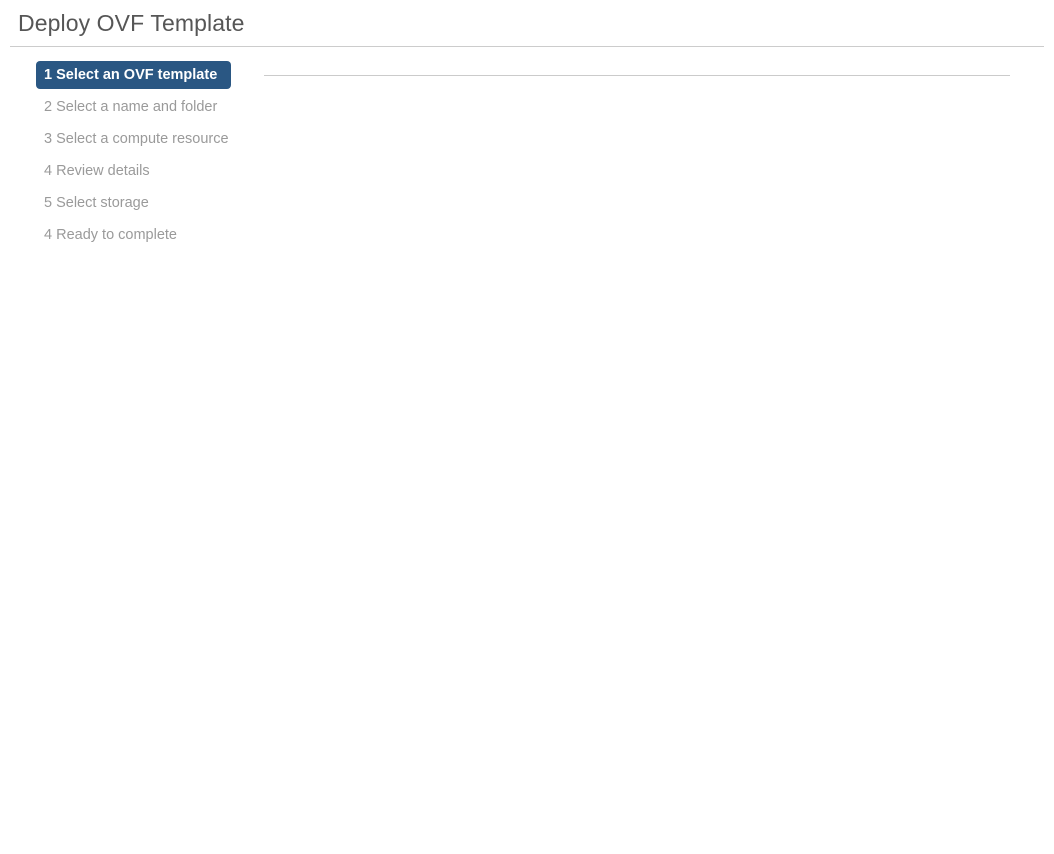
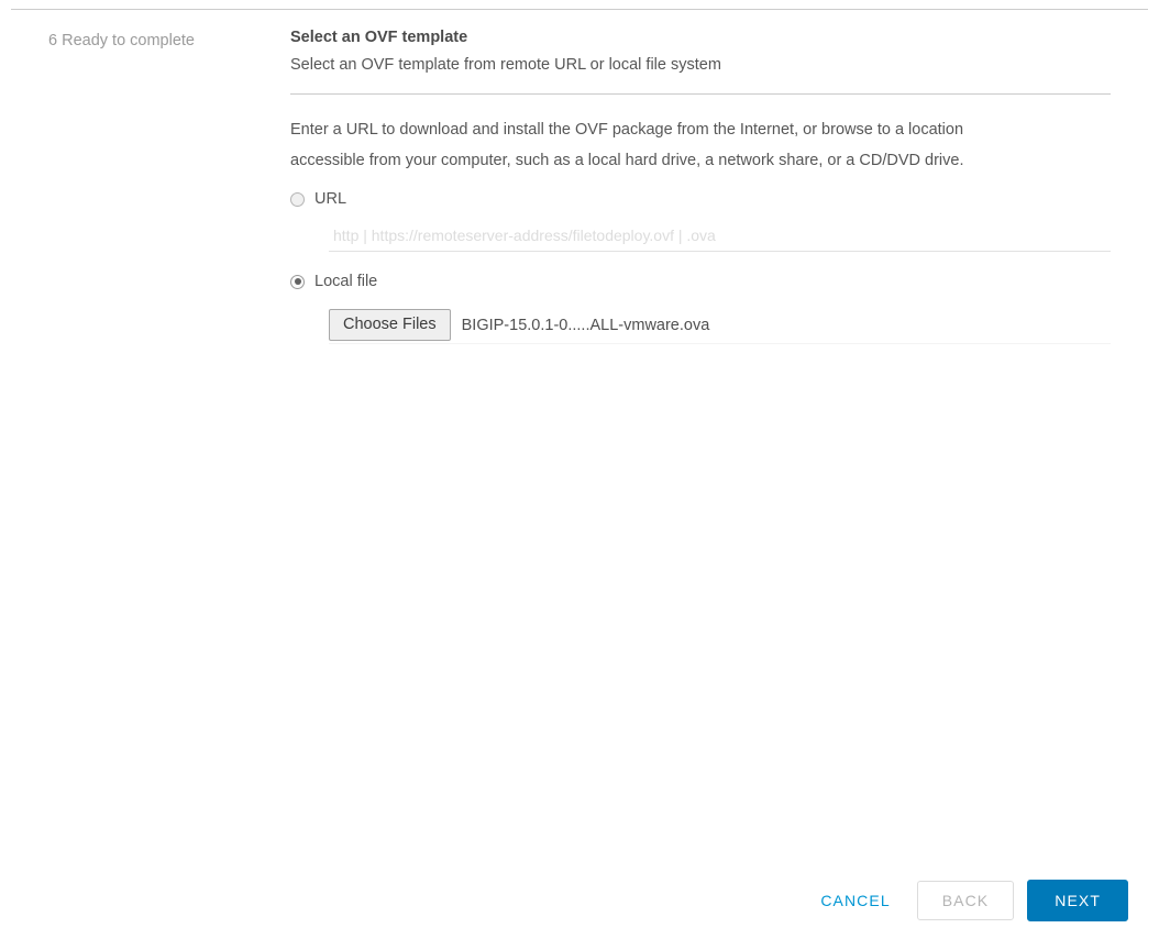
- Deploy OVF Template
- 1 Select an OVF template
- 2 Select a name and folder
- 3 Select a compute resource
- 4 Review details
- 5 Select storage
- 4 Ready to complete
+ 6 Ready to complete
+ Select an OVF template
+ Select an OVF template from remote URL or local file system
+ Enter a URL to download and install the OVF package from the Internet, or browse to a location accessible from your computer, such as a local hard drive, a network share, or a CD/DVD drive.
+ URL
+ http | https://remoteserver-address/filetodeploy.ovf | .ova
+ Local file
+ Choose Files
+ BIGIP-15.0.1-0.....ALL-vmware.ova
+ CANCEL
+ BACK
+ NEXT
